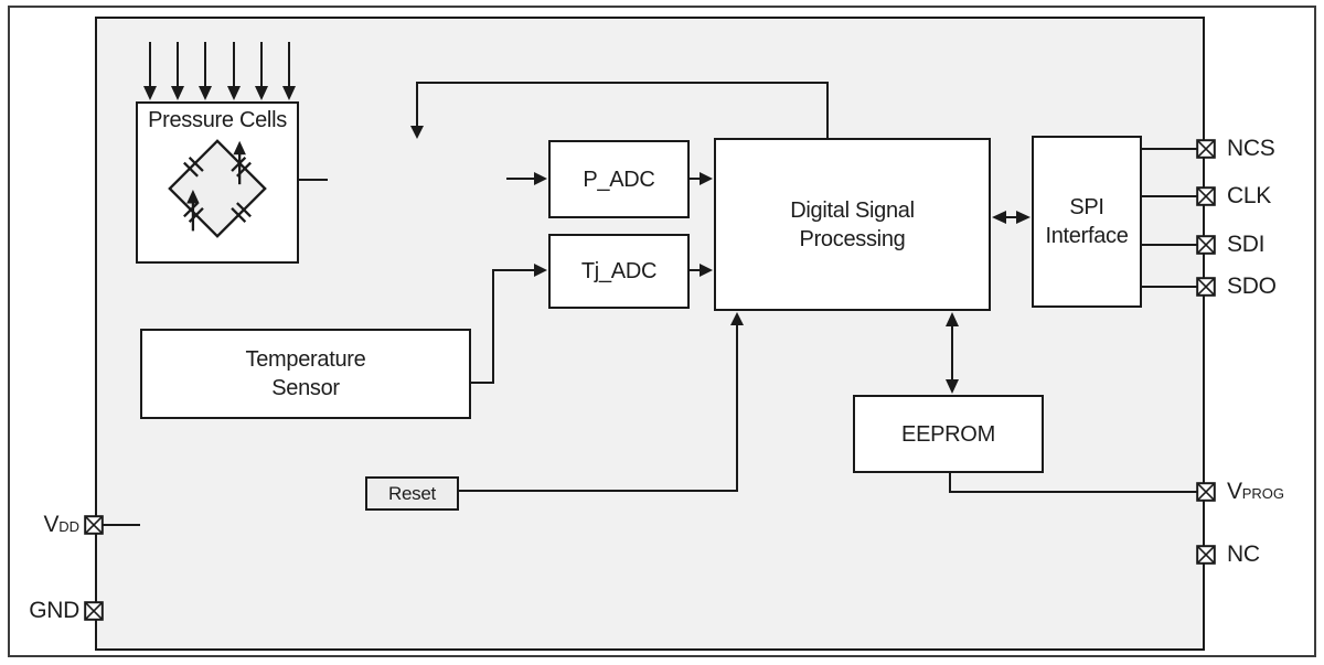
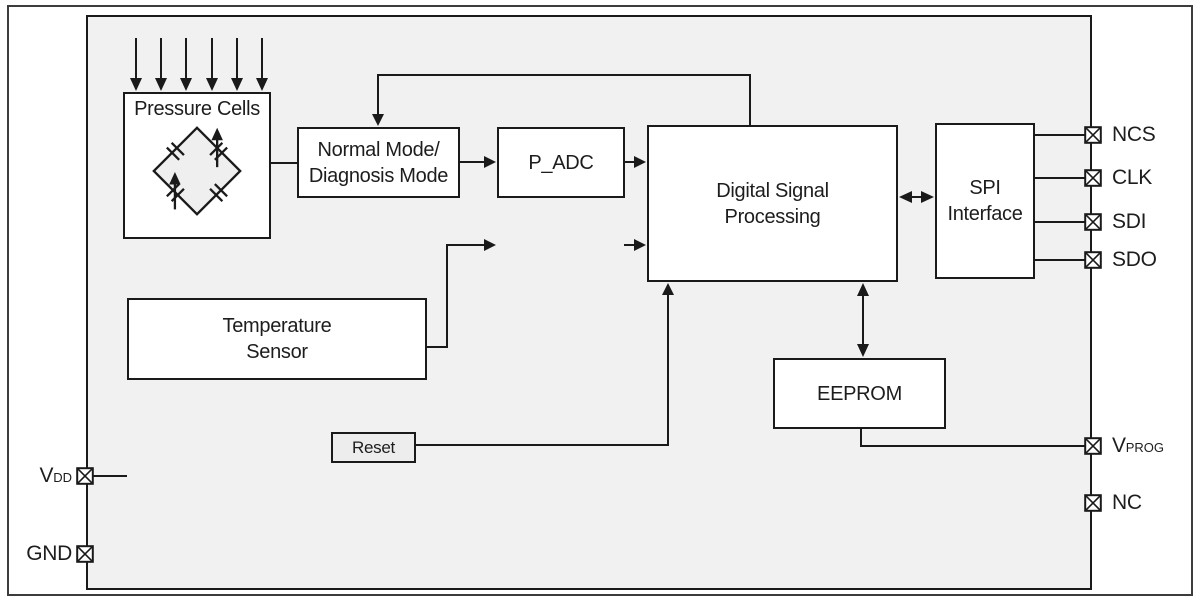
  Pressure Cells
+ Normal Mode/
+ Diagnosis Mode
  P_ADC
- Tj_ADC
  Digital Signal
  Processing
  SPI
  Interface
  Temperature
  Sensor
  EEPROM
  Reset
  NCS
  CLK
  SDI
  SDO
  V
  PROG
  NC
  V
  DD
  GND
